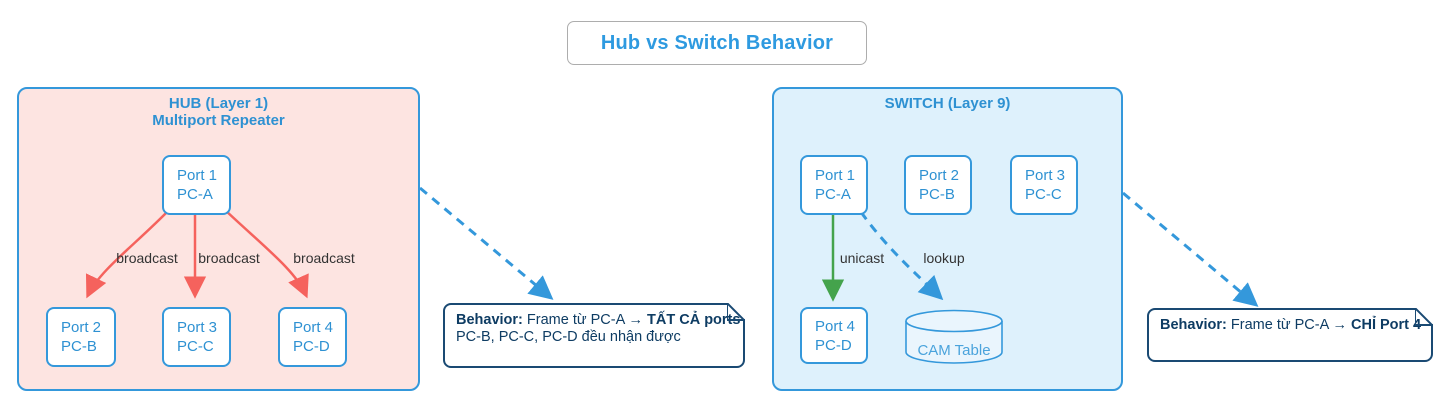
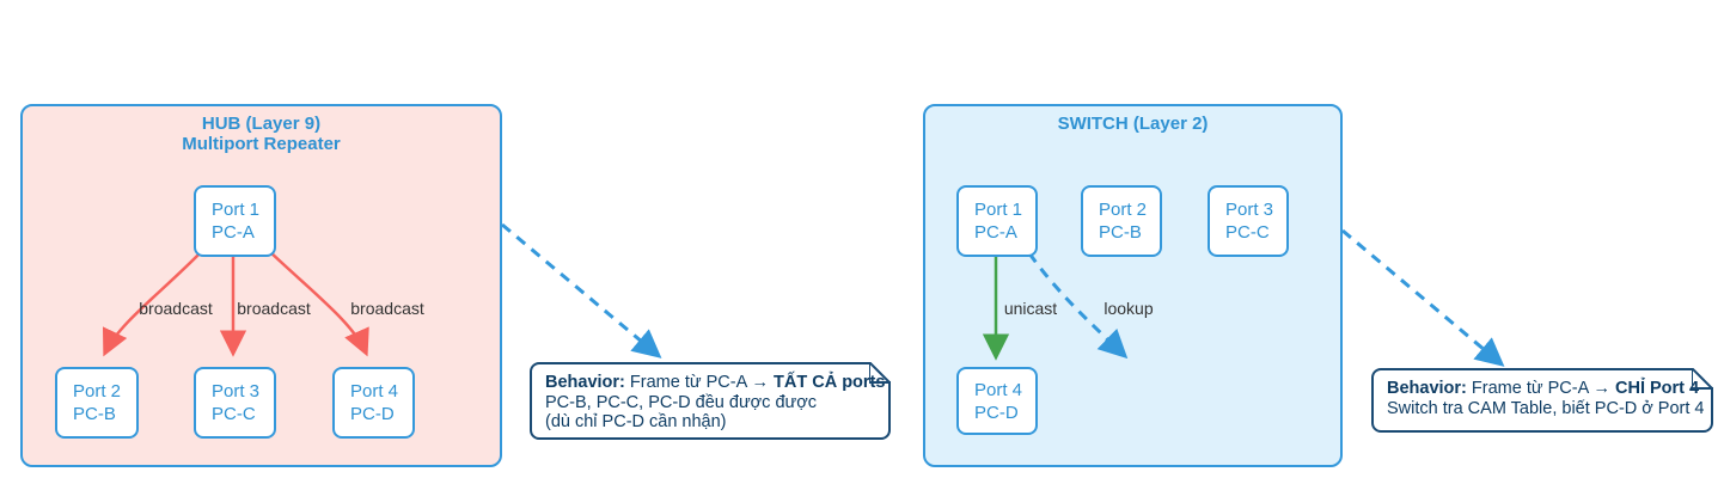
- HUB (Layer 1)
+ HUB (Layer 9)
  Multiport Repeater
  Port 1
  PC-A
  Port 2
  PC-B
  Port 3
  PC-C
  Port 4
  PC-D
- SWITCH (Layer 9)
+ SWITCH (Layer 2)
  Port 1
  PC-A
  Port 2
  PC-B
  Port 3
  PC-C
  Port 4
  PC-D
- CAM Table
  broadcast
  broadcast
  broadcast
  unicast
  lookup
- Hub vs Switch Behavior
  Behavior: Frame từ PC-A → TẤT CẢ por
- PC-B, PC-C, PC-D đều nhận được
+ PC-B, PC-C, PC-D đều được được
+ (dù chỉ PC-D cần nhận)
  Behavior: Frame từ PC-A → CHỈ Port
+ Switch tra CAM Table, biết PC-D ở Port 4
